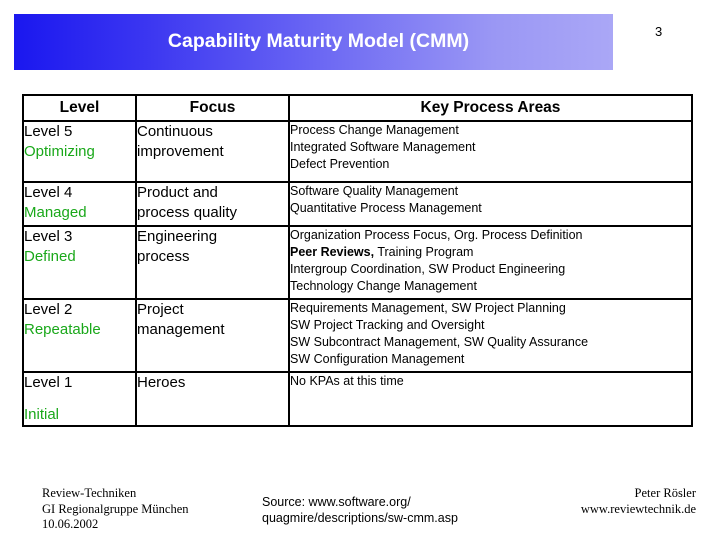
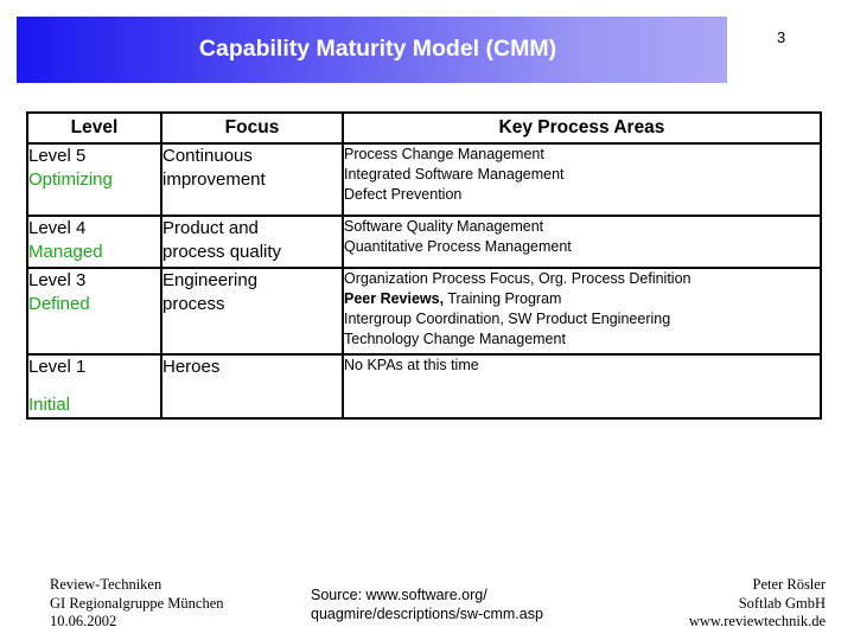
  3
  Capability Maturity Model (CMM)
  Level	Focus	Key Process Areas
  Level 5Optimizing	Continuousimprovement	Process Change ManagementIntegrated Software ManagementDefect Prevention
  Level 4Managed	Product andprocess quality	Software Quality ManagementQuantitative Process Management
  Level 3Defined	Engineeringprocess	Organization Process Focus, Org. Process DefinitionPeer Reviews, Training ProgramIntergroup Coordination, SW Product EngineeringTechnology Change Management
- Level 2Repeatable	Projectmanagement	Requirements Management, SW Project PlanningSW Project Tracking and OversightSW Subcontract Management, SW Quality AssuranceSW Configuration Management
  Level 1Initial	Heroes	No KPAs at this time
  Review-Techniken
  GI Regionalgruppe München
  10.06.2002
  Source: www.software.org/
  quagmire/descriptions/sw-cmm.asp
  Peter Rösler
+ Softlab GmbH
  www.reviewtechnik.de
